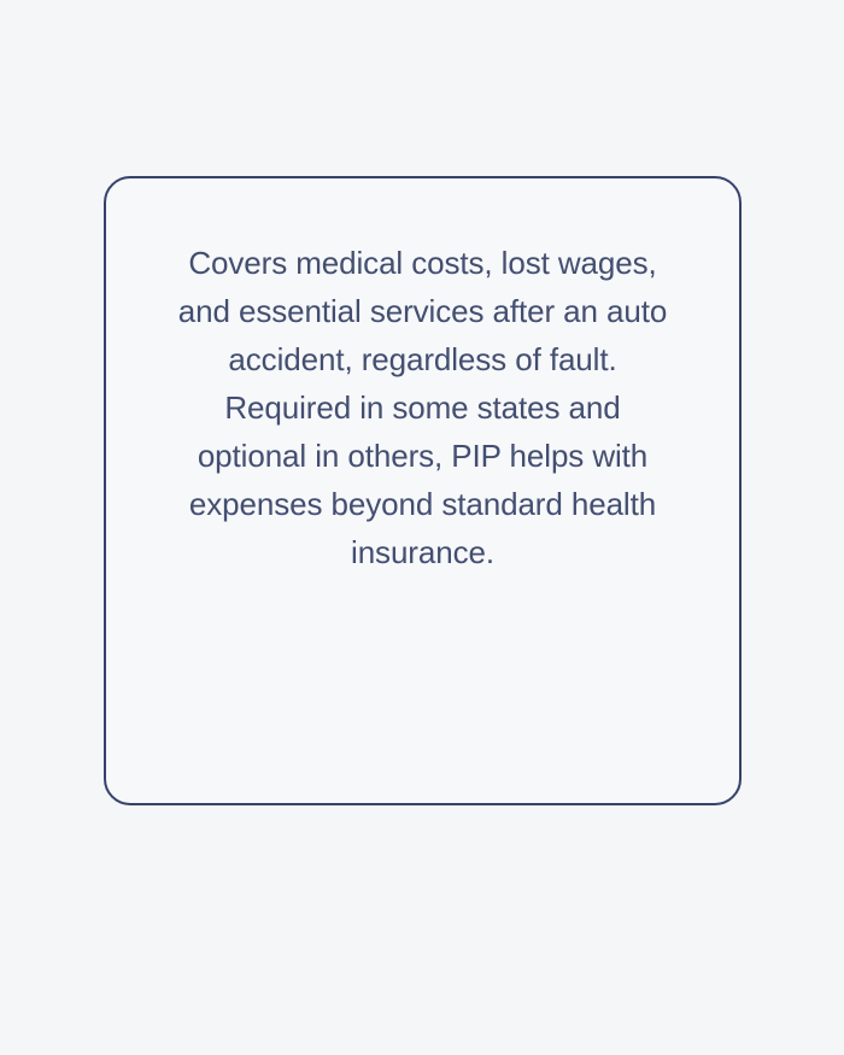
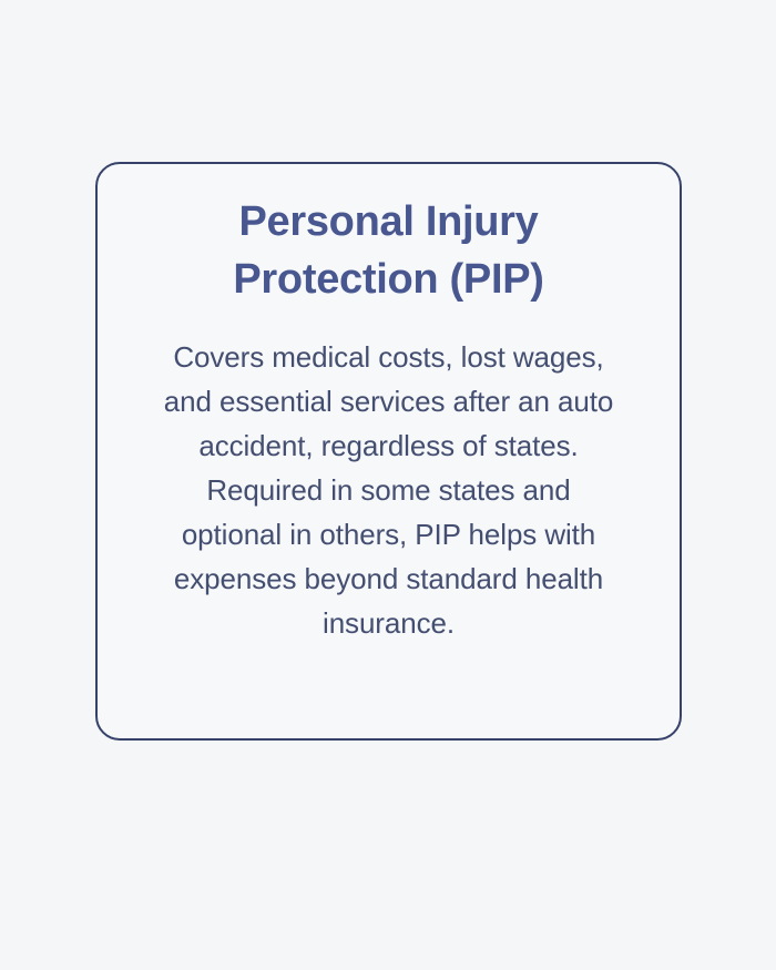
+ Personal Injury Protection (PIP)
- Covers medical costs, lost wages, and essential services after an auto accident, regardless of fault. Required in some states and optional in others, PIP helps with expenses beyond standard health insurance.
+ Covers medical costs, lost wages, and essential services after an auto accident, regardless of states. Required in some states and optional in others, PIP helps with expenses beyond standard health insurance.
